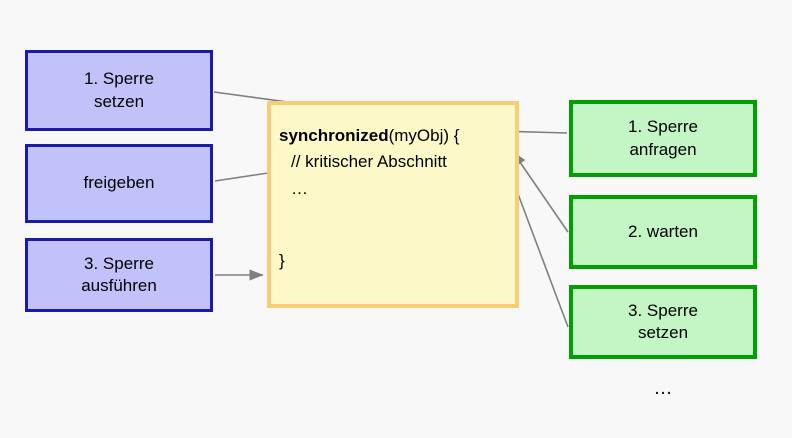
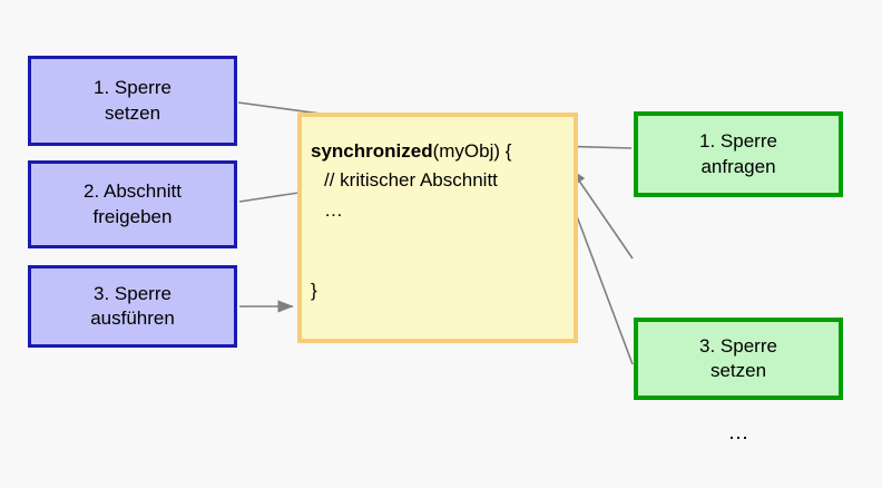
  1. Sperre
  setzen
+ 2. Abschnitt
  freigeben
  3. Sperre
  ausführen
  synchronized(myObj) {
  // kritischer Abschnitt
  …
  }
  1. Sperre
  anfragen
- 2. warten
  3. Sperre
  setzen
  …
